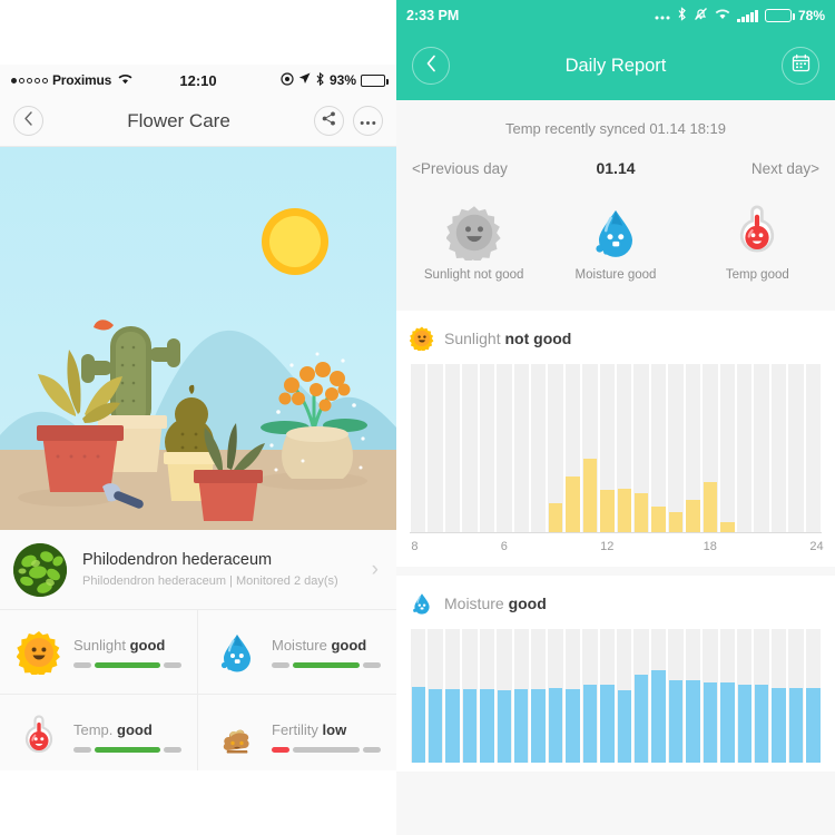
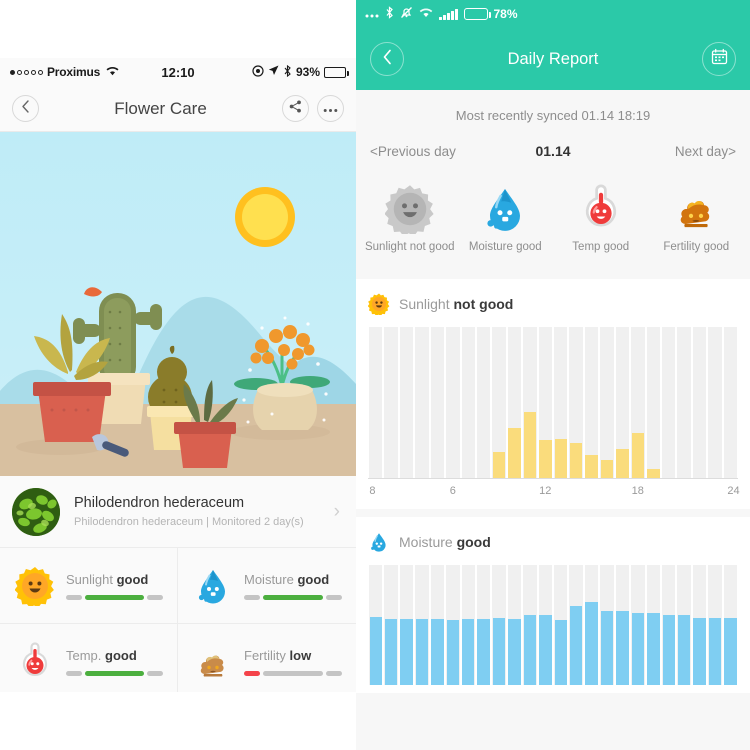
  Proximus
  12:10
  93%
  Flower Care
  Philodendron hederaceum
  Philodendron hederaceum | Monitored 2 day(s)
  ›
  Sunlight good
  Moisture good
  Temp. good
  Fertility low
- 2:33 PM
  78%
  Daily Report
- Temp recently synced 01.14 18:19
+ Most recently synced 01.14 18:19
  <Previous day
  01.14
  Next day>
  Sunlight not good
  Moisture good
  Temp good
+ Fertility good
  Sunlight not good
  8
  6
  12
  18
  24
  Moisture good
